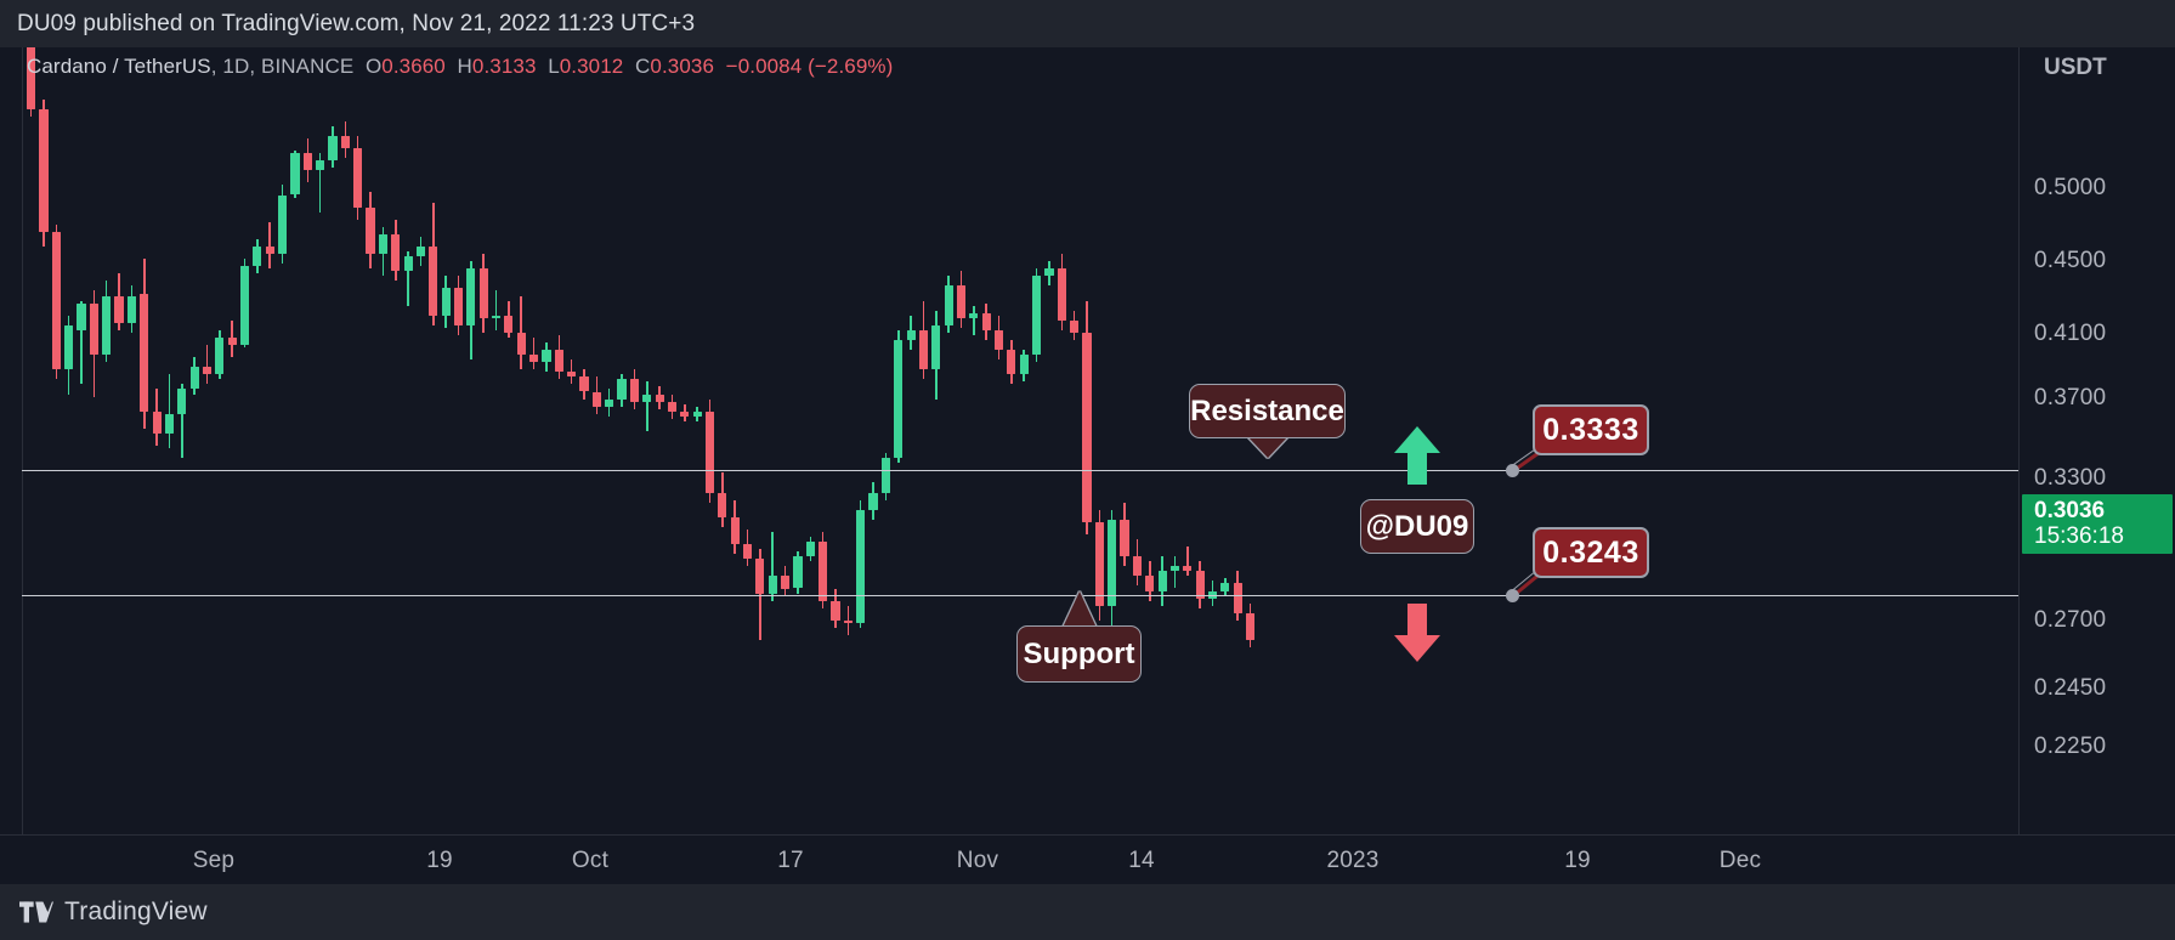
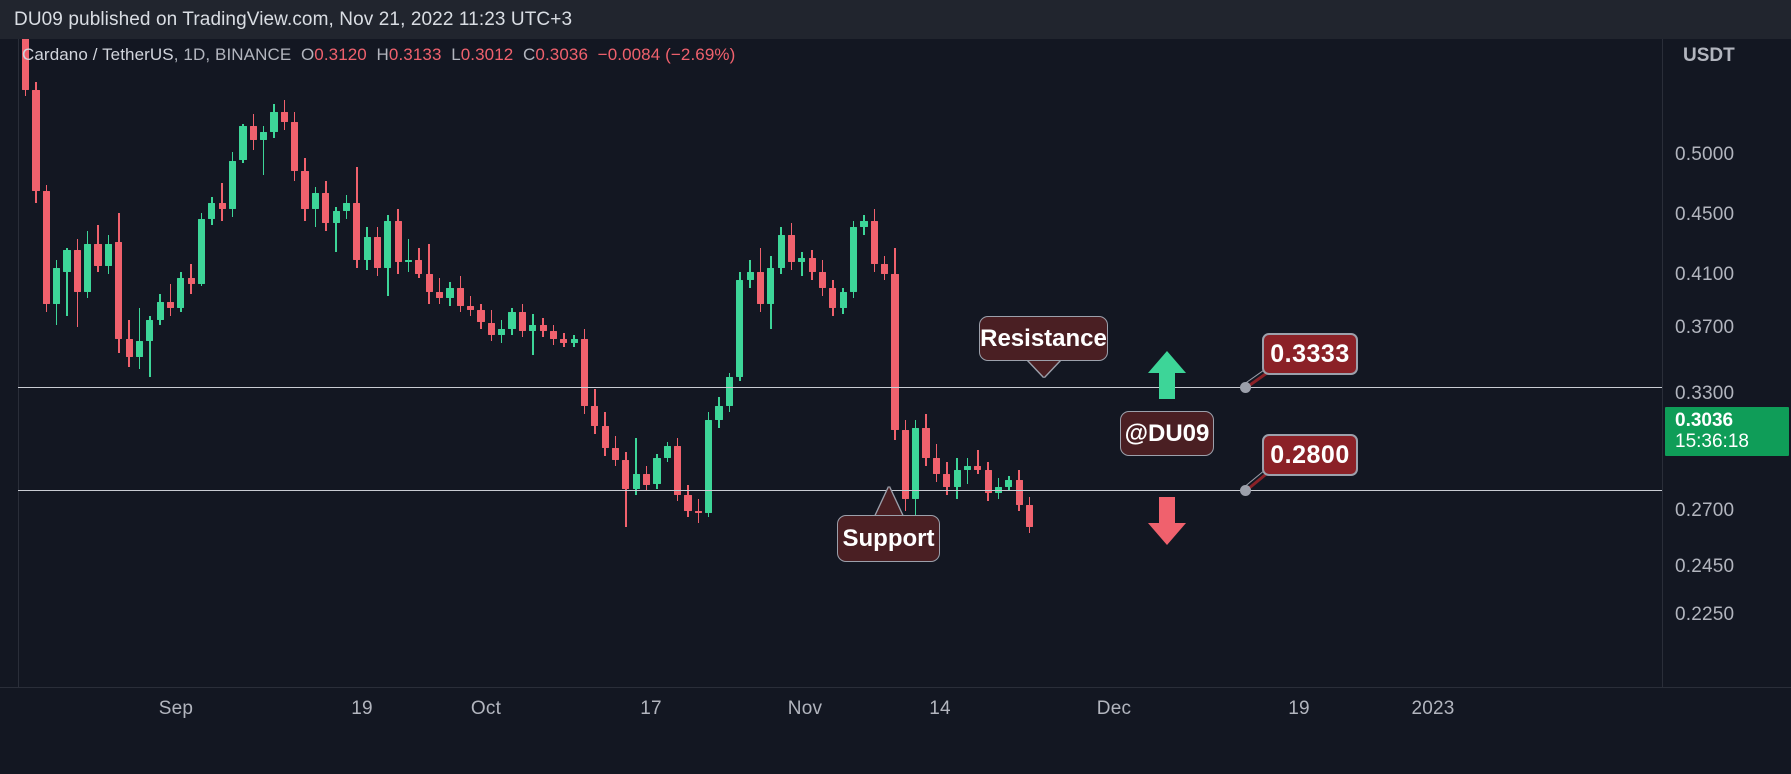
  DU09 published on TradingView.com, Nov 21, 2022 11:23 UTC+3
  Resistance
  Support
  @DU09
  0.3333
- 0.3243
+ 0.2800
- Cardano / TetherUS, 1D, BINANCE O0.3660 H0.3133 L0.3012 C0.3036 −0.0084 (−2.69%)
+ Cardano / TetherUS, 1D, BINANCE O0.3120 H0.3133 L0.3012 C0.3036 −0.0084 (−2.69%)
  USDT
  0.5000
  0.4500
  0.4100
  0.3700
  0.3300
  0.2700
  0.2450
  0.2250
  0.3036
  15:36:18
  Sep
  19
  Oct
  17
  Nov
  14
- 2023
+ Dec
  19
- Dec
+ 2023
- TradingView
